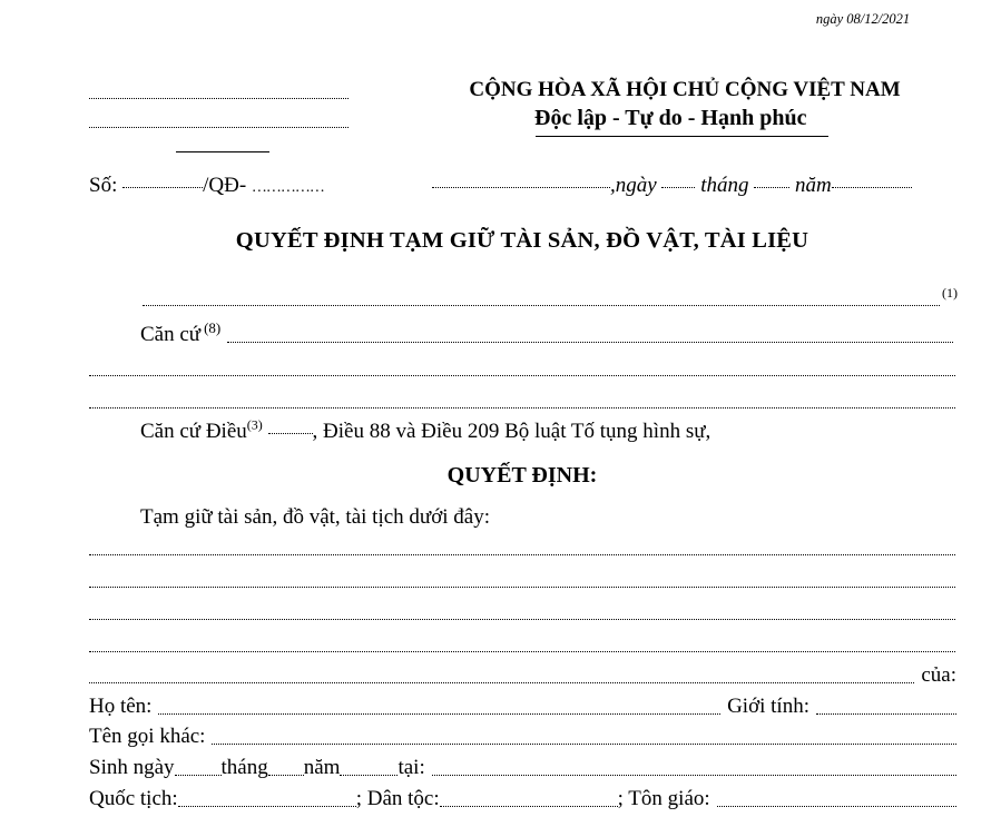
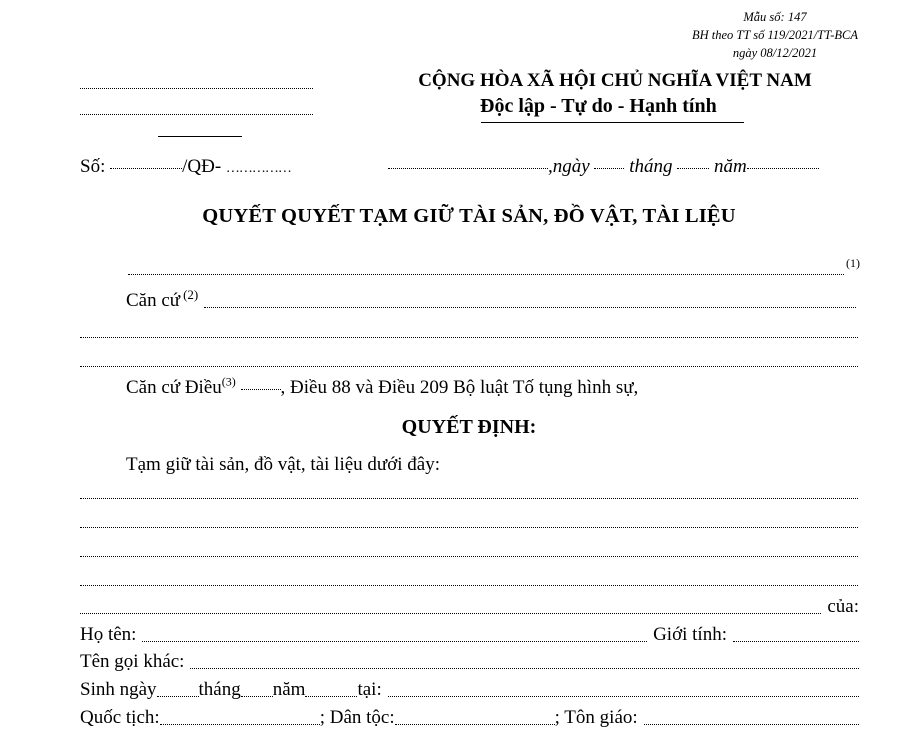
+ Mẫu số: 147
+ BH theo TT số 119/2021/TT-BCA
  ngày 08/12/2021
- CỘNG HÒA XÃ HỘI CHỦ CỘNG VIỆT NAM
+ CỘNG HÒA XÃ HỘI CHỦ NGHĨA VIỆT NAM
- Độc lập - Tự do - Hạnh phúc
+ Độc lập - Tự do - Hạnh tính
  Số: /QĐ- ……………
  ,ngày tháng năm
- QUYẾT ĐỊNH TẠM GIỮ TÀI SẢN, ĐỒ VẬT, TÀI LIỆU
+ QUYẾT QUYẾT TẠM GIỮ TÀI SẢN, ĐỒ VẬT, TÀI LIỆU
  (1)
  Căn cứ
- (8)
+ (2)
  Căn cứ Điều(3) , Điều 88 và Điều 209 Bộ luật Tố tụng hình sự,
  QUYẾT ĐỊNH:
- Tạm giữ tài sản, đồ vật, tài tịch dưới đây:
+ Tạm giữ tài sản, đồ vật, tài liệu dưới đây:
  của:
  Họ tên:
  Giới tính:
  Tên gọi khác:
  Sinh ngày
  tháng
  năm
  tại:
  Quốc tịch:
  ; Dân tộc:
  ; Tôn giáo:
